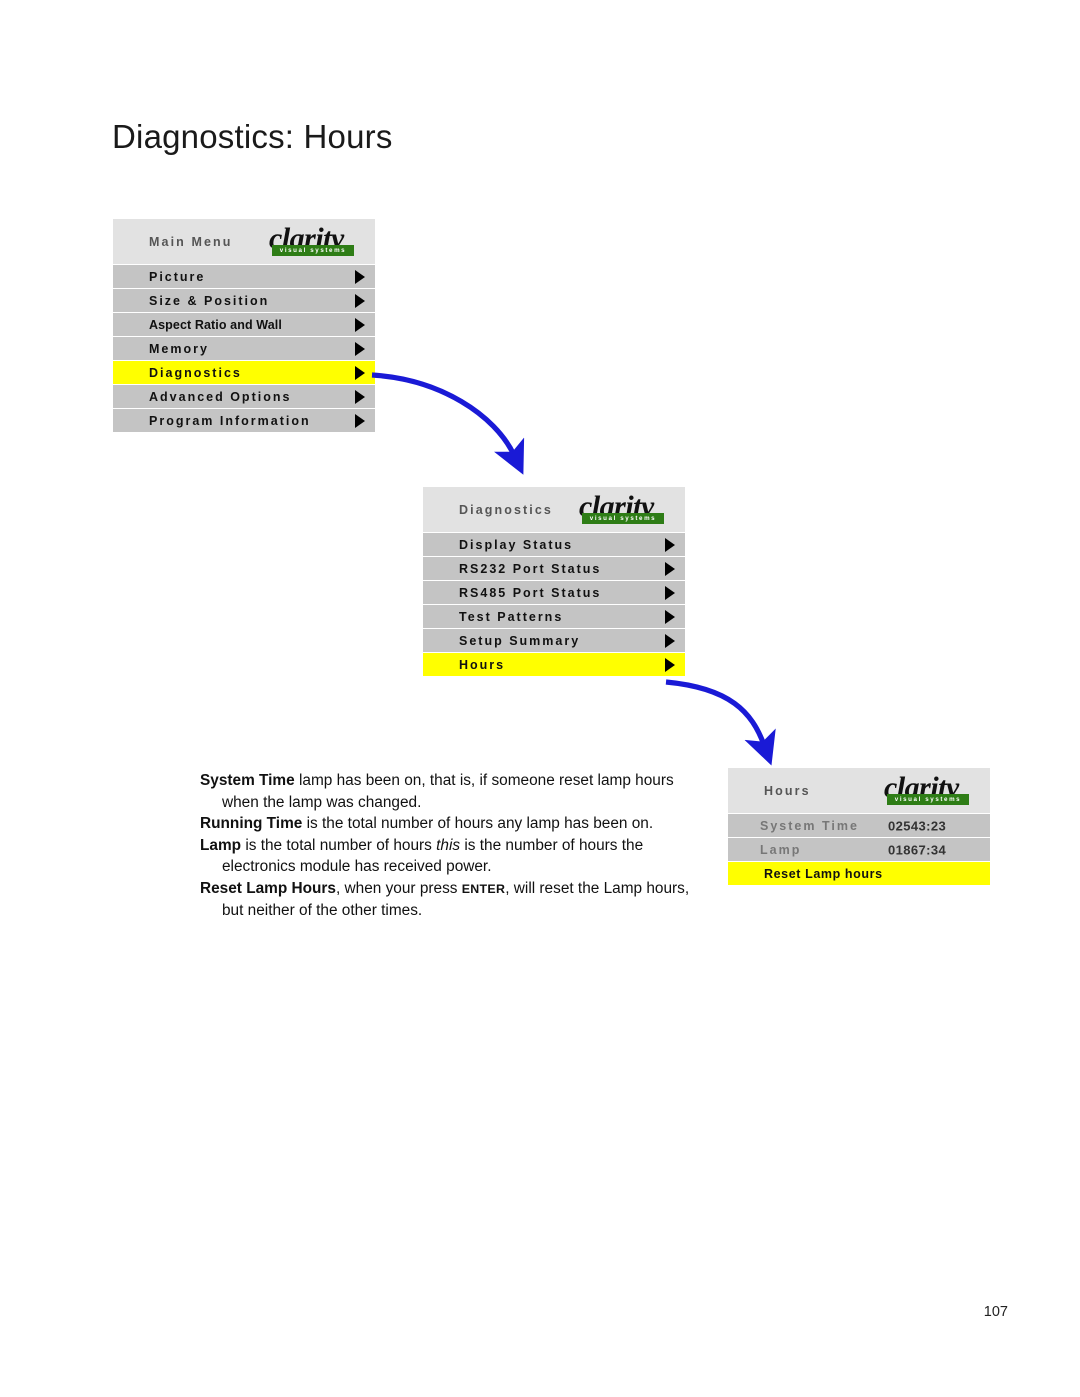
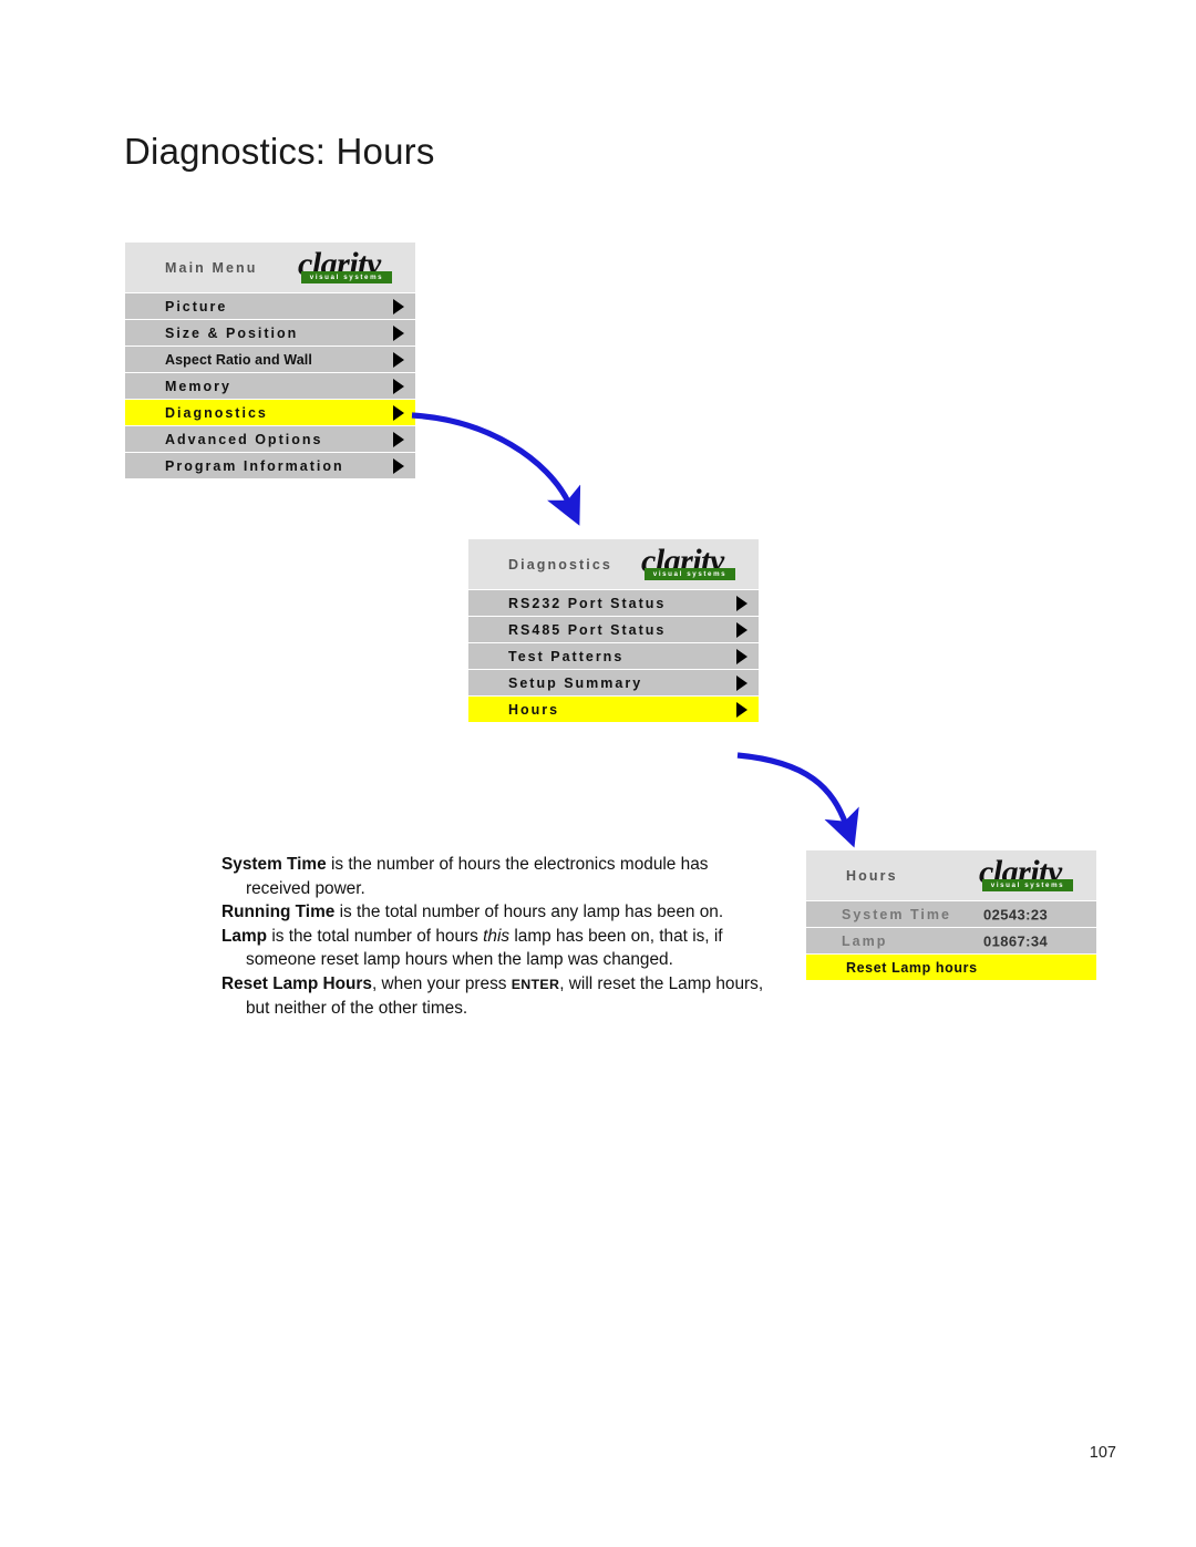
  Diagnostics: Hours
  Main Menu
  clarity
  Picture
  Size & Position
  Aspect Ratio and Wall
  Memory
  Diagnostics
  Advanced Options
  Program Information
  Diagnostics
  clarity
- Display Status
  RS232 Port Status
  RS485 Port Status
  Test Patterns
  Setup Summary
  Hours
  Hours
  clarity
  System Time
  02543:23
  Lamp
  01867:34
  Reset Lamp hours
- System Time lamp has been on, that is, if someone reset lamp hours when the lamp was changed.
+ System Time is the number of hours the electronics module has received power.
  Running Time is the total number of hours any lamp has been on.
- Lamp is the total number of hours this is the number of hours the electronics module has received power.
+ Lamp is the total number of hours this lamp has been on, that is, if someone reset lamp hours when the lamp was changed.
  Reset Lamp Hours, when your press ENTER, will reset the Lamp hours, but neither of the other times.
  107
